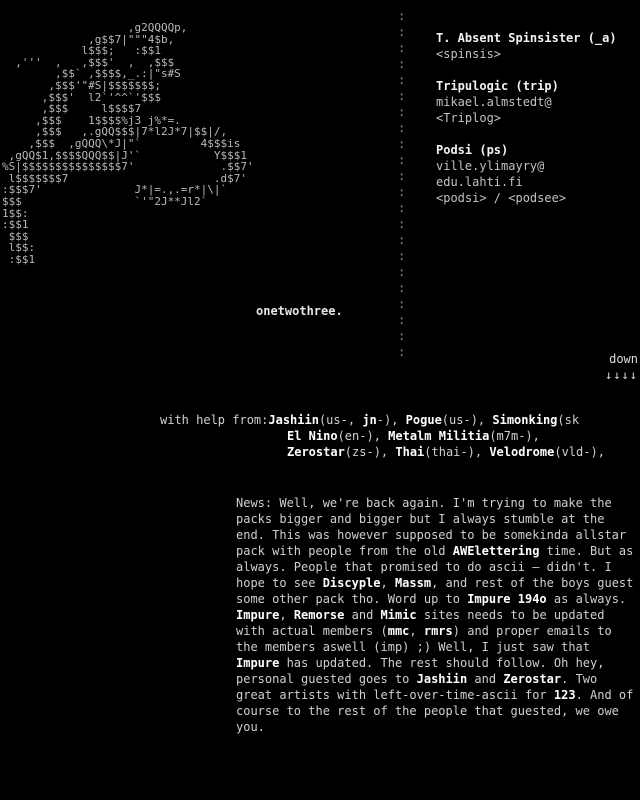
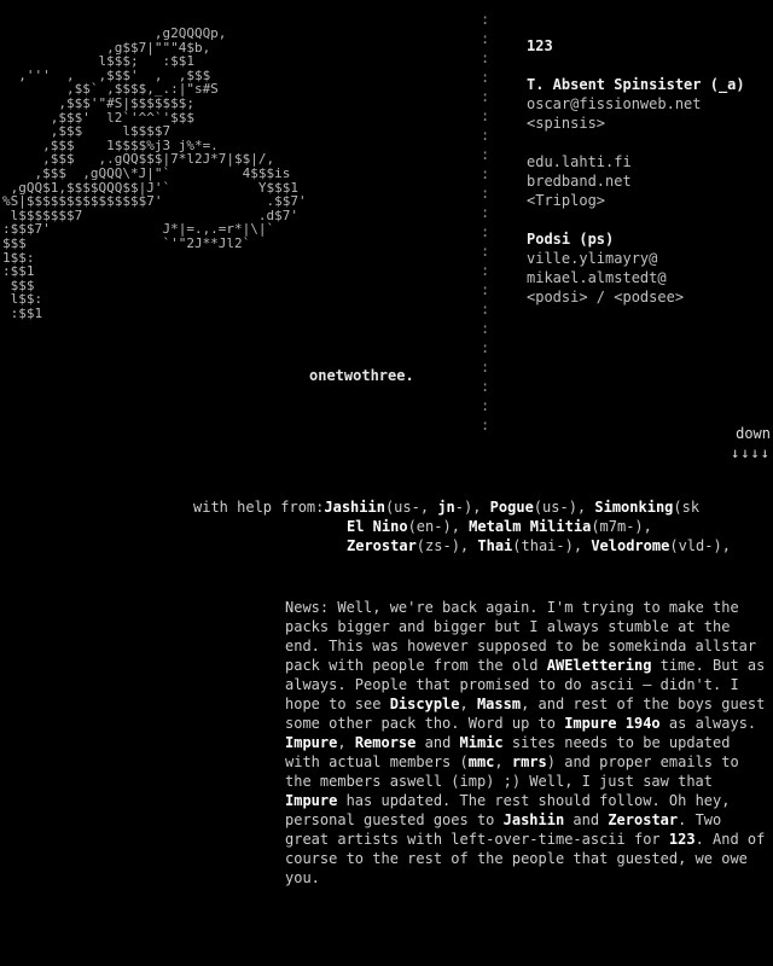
  ,g2QQQQp,
  ,g$$7|"""4$b,
  l$$$; :$$1
  ,''' , ,$$$' , ,$$$
  ,$$` ,$$$$,_.:|"s#S
  ,$$$'"#S|$$$$$$$;
  ,$$$' l2`'^^`'$$$
  ,$$$ l$$$$7
  ,$$$ 1$$$$%j3 j%*=.
  ,$$$ ,.gQQ$$$|7*l2J*7|$$|/,
  ,$$$ ,gQQQ\*J|"` 4$$$is
  ,gQQ$1,$$$$QQQ$$|J'` Y$$$1
  %S|$$$$$$$$$$$$$$$7' .$$7'
  l$$$$$$$7 .d$7'
  :$$$7' J*|=.,.=r*|\|`
  $$$ `'"2J**Jl2`
  1$$:
  :$$1
  $$$
  l$$:
  :$$1
  :
  :
  :
  :
  :
  :
  :
  :
  :
  :
  :
  :
  :
  :
  :
  :
  :
  :
  :
  :
  :
  :
+ 123
  T. Absent Spinsister (_a)
+ oscar@fissionweb.net
  <spinsis>
- Tripulogic (trip)
- mikael.almstedt@
+ edu.lahti.fi
+ bredband.net
  <Triplog>
  Podsi (ps)
  ville.ylimayry@
- edu.lahti.fi
+ mikael.almstedt@
  <podsi> / <podsee>
  onetwothree.
  down
  ↓↓↓↓
  with help from:Jashiin(us-, jn-), Pogue(us-), Simonking(sk
  El Nino(en-), Metalm Militia(m7m-),
  Zerostar(zs-), Thai(thai-), Velodrome(vld-),
  News: Well, we're back again. I'm trying to make the packs bigger and bigger but I always stumble at the end. This was however supposed to be somekinda allstar pack with people from the old AWElettering time. But as always. People that promised to do ascii – didn't. I hope to see Discyple, Massm, and rest of the boys guest some other pack tho. Word up to Impure 194o as always. Impure, Remorse and Mimic sites needs to be updated with actual members (mmc, rmrs) and proper emails to the members aswell (imp) ;) Well, I just saw that Impure has updated. The rest should follow. Oh hey, personal guested goes to Jashiin and Zerostar. Two great artists with left-over-time-ascii for 123. And of course to the rest of the people that guested, we owe you.
